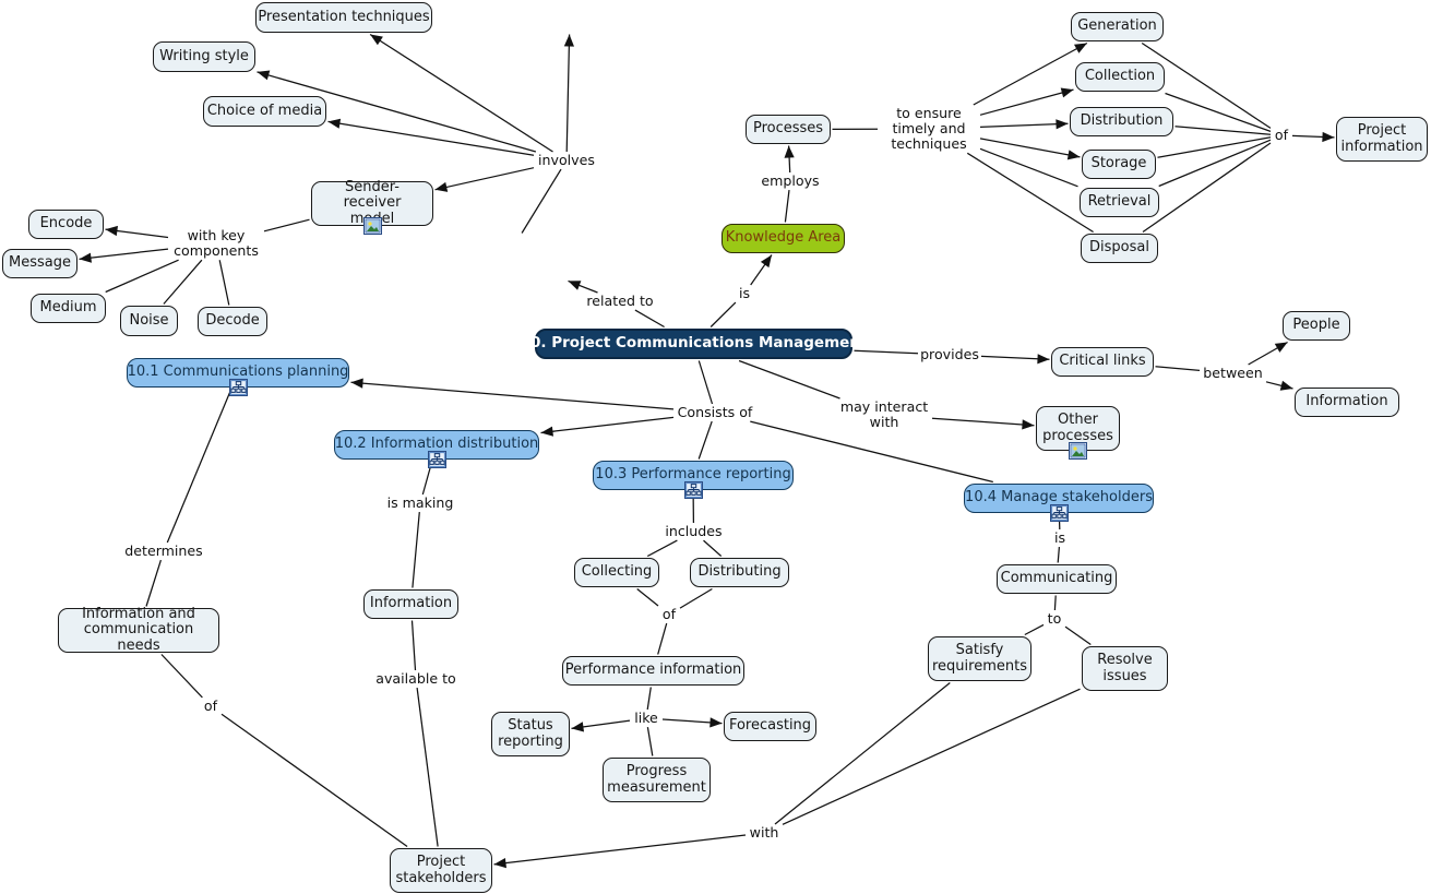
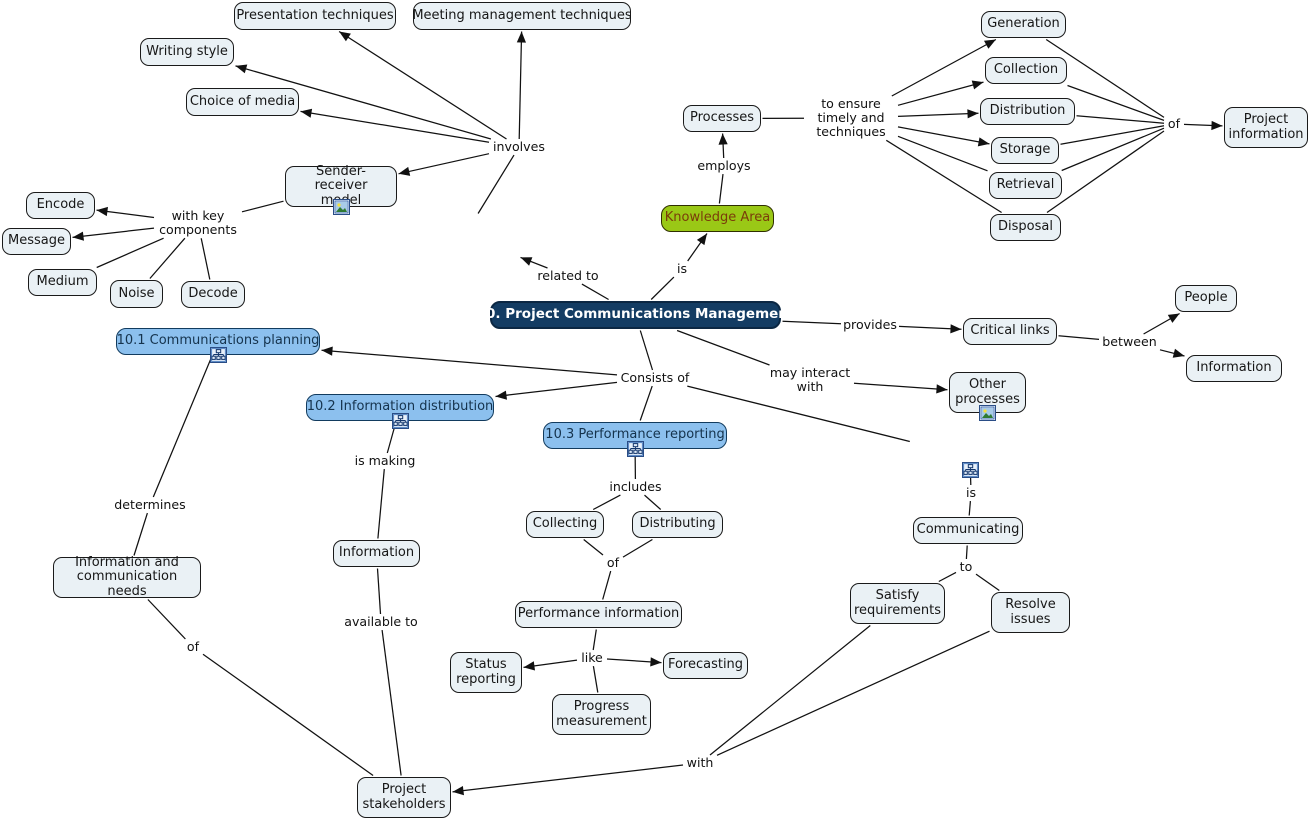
  Presentation techniques
+ Meeting management techniques
  Writing style
  Choice of media
  Sender-receiver mel
  Encode
  Message
  Medium
  Noise
  Decode
  Processes
  Knowledge Area
  Generation
  Collection
  Distribution
  Storage
  Retrieval
  Disposal
  Project information
  10. Project Communications Management
  Critical links
  People
  Information
  Other processes
  10.1 Communications planning
  10.2 Information distribution
  10.3 Performance reporting
- 10.4 Manage stakeholders
  Information and communication needs
  Information
  Collecting
  Distributing
  Performance information
  Status reporting
  Forecasting
  Progress measurement
  Communicating
  Satisfy requirements
  Resolve issues
  Project stakeholders
  involves
  with key components
  employs
  to ensure timely and techniques
  of
  related to
  is
  provides
  between
  may interact with
  Consists of
  is making
  includes
  is
  determines
  of
  to
  like
  available to
  of
  with
